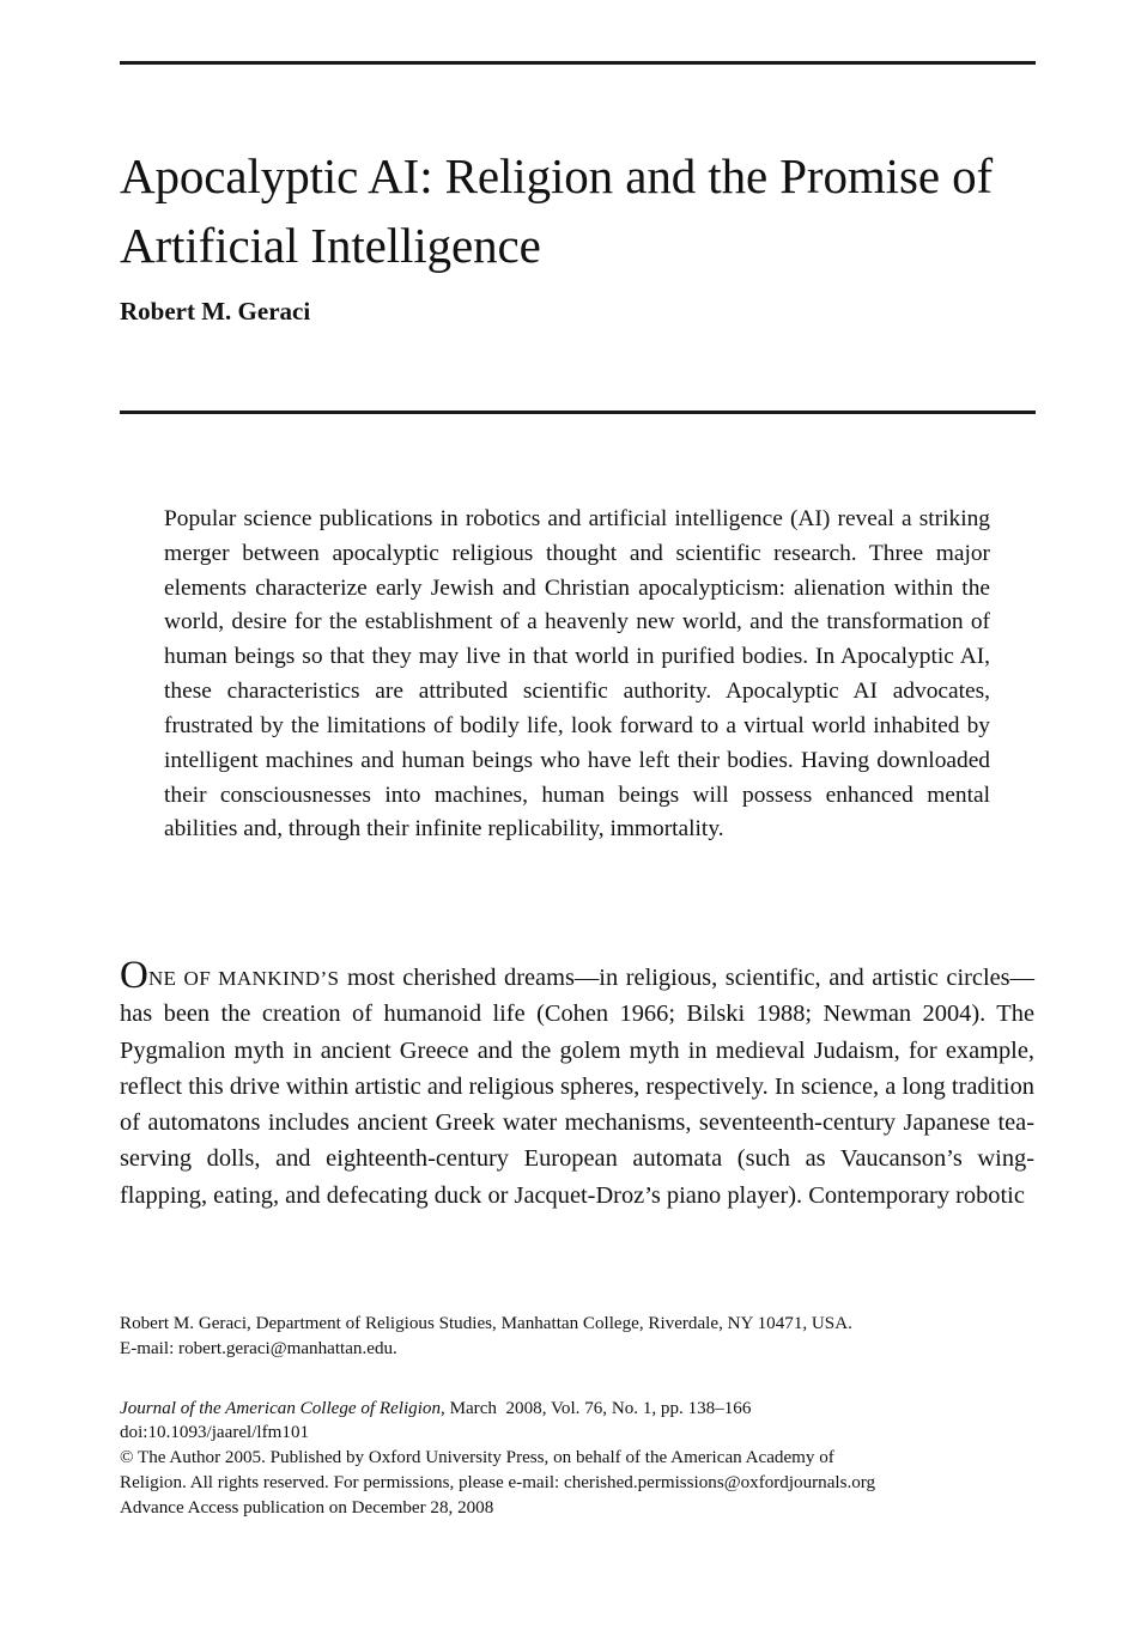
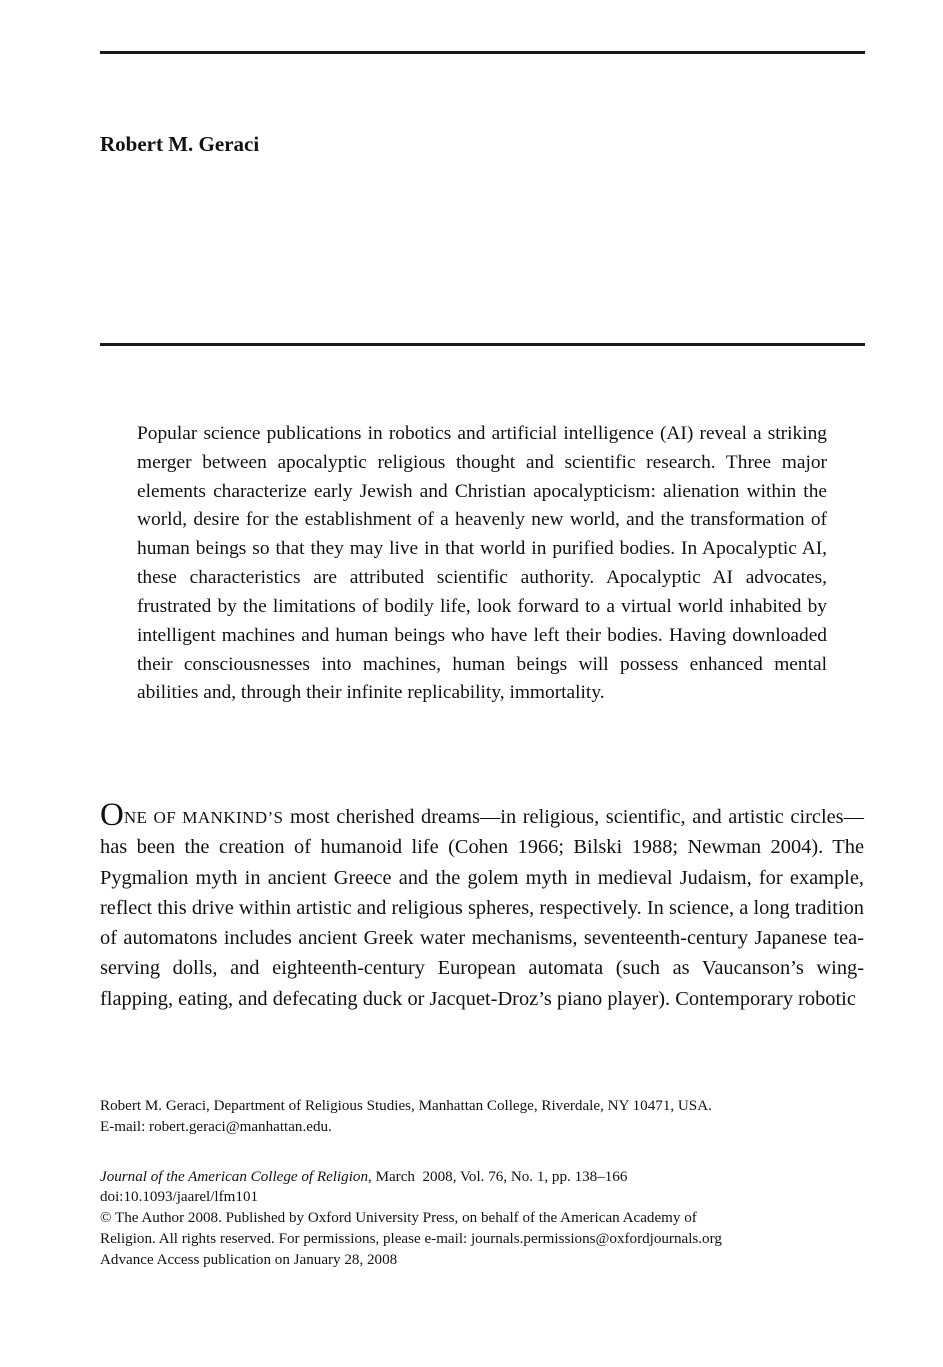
- Apocalyptic AI: Religion and the Promise of Artificial Intelligence
  Robert M. Geraci
  Popular science publications in robotics and artificial intelligence (AI) reveal a striking merger between apocalyptic religious thought and scientific research. Three major elements characterize early Jewish and Christian apocalypticism: alienation within the world, desire for the establishment of a heavenly new world, and the transformation of human beings so that they may live in that world in purified bodies. In Apocalyptic AI, these characteristics are attributed scientific authority. Apocalyptic AI advocates, frustrated by the limitations of bodily life, look forward to a virtual world inhabited by intelligent machines and human beings who have left their bodies. Having downloaded their consciousnesses into machines, human beings will possess enhanced mental abilities and, through their infinite replicability, immortality.
  ONE OF MANKIND’S most cherished dreams—in religious, scientific, and artistic circles—has been the creation of humanoid life (Cohen 1966; Bilski 1988; Newman 2004). The Pygmalion myth in ancient Greece and the golem myth in medieval Judaism, for example, reflect this drive within artistic and religious spheres, respectively. In science, a long tradition of automatons includes ancient Greek water mechanisms, seventeenth-century Japanese tea-serving dolls, and eighteenth-century European automata (such as Vaucanson’s wing-flapping, eating, and defecating duck or Jacquet-Droz’s piano player). Contemporary robotic
  Robert M. Geraci, Department of Religious Studies, Manhattan College, Riverdale, NY 10471, USA.
  E-mail: robert.geraci@manhattan.edu.
  Journal of the American College of Religion, March 2008, Vol. 76, No. 1, pp. 138–166
  doi:10.1093/jaarel/lfm101
- © The Author 2005. Published by Oxford University Press, on behalf of the American Academy of
+ © The Author 2008. Published by Oxford University Press, on behalf of the American Academy of
- Religion. All rights reserved. For permissions, please e-mail: cherished.permissions@oxfordjournals.org
+ Religion. All rights reserved. For permissions, please e-mail: journals.permissions@oxfordjournals.org
- Advance Access publication on December 28, 2008
+ Advance Access publication on January 28, 2008
